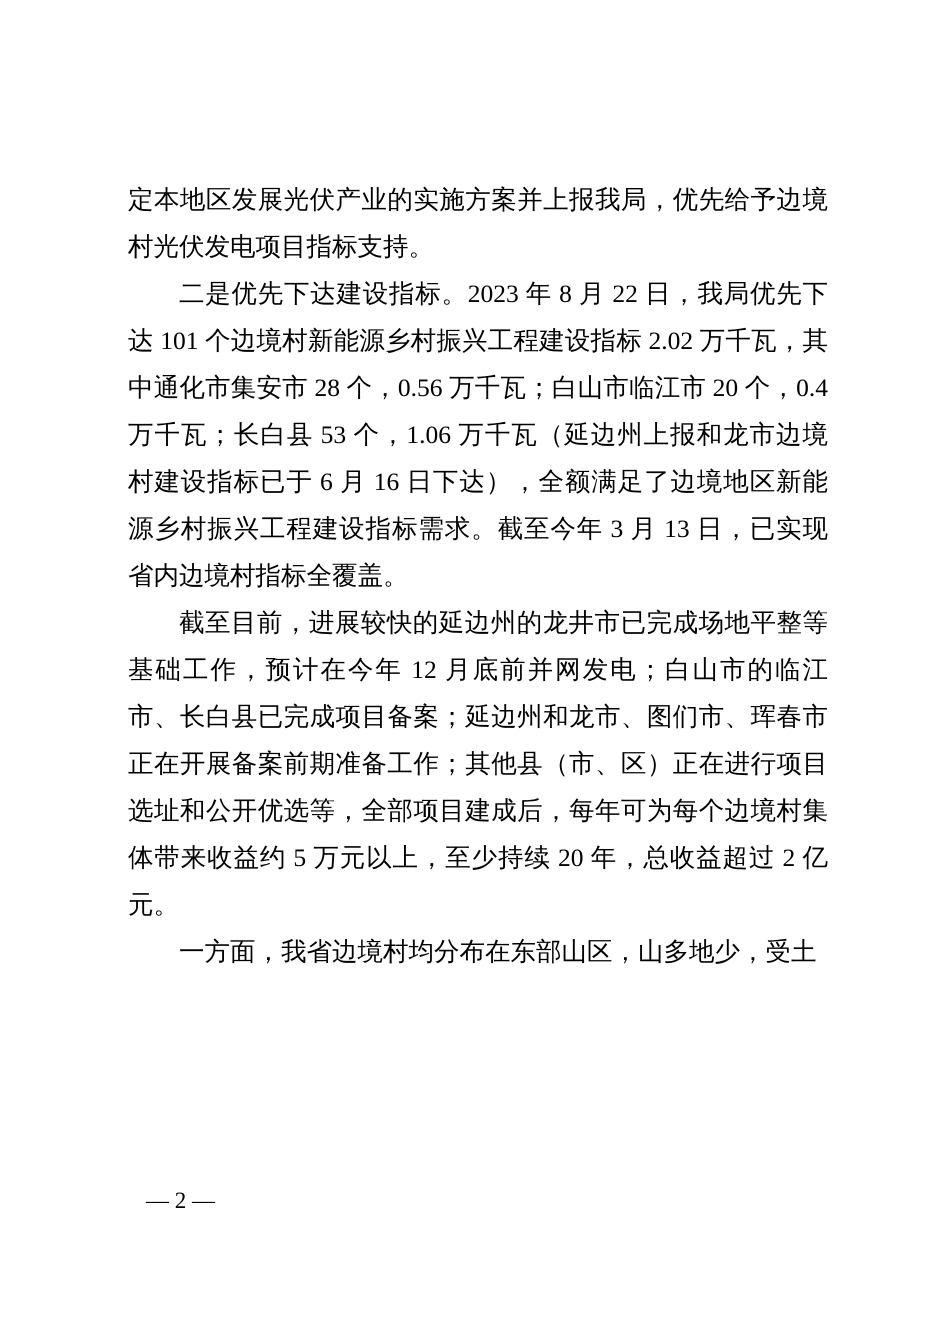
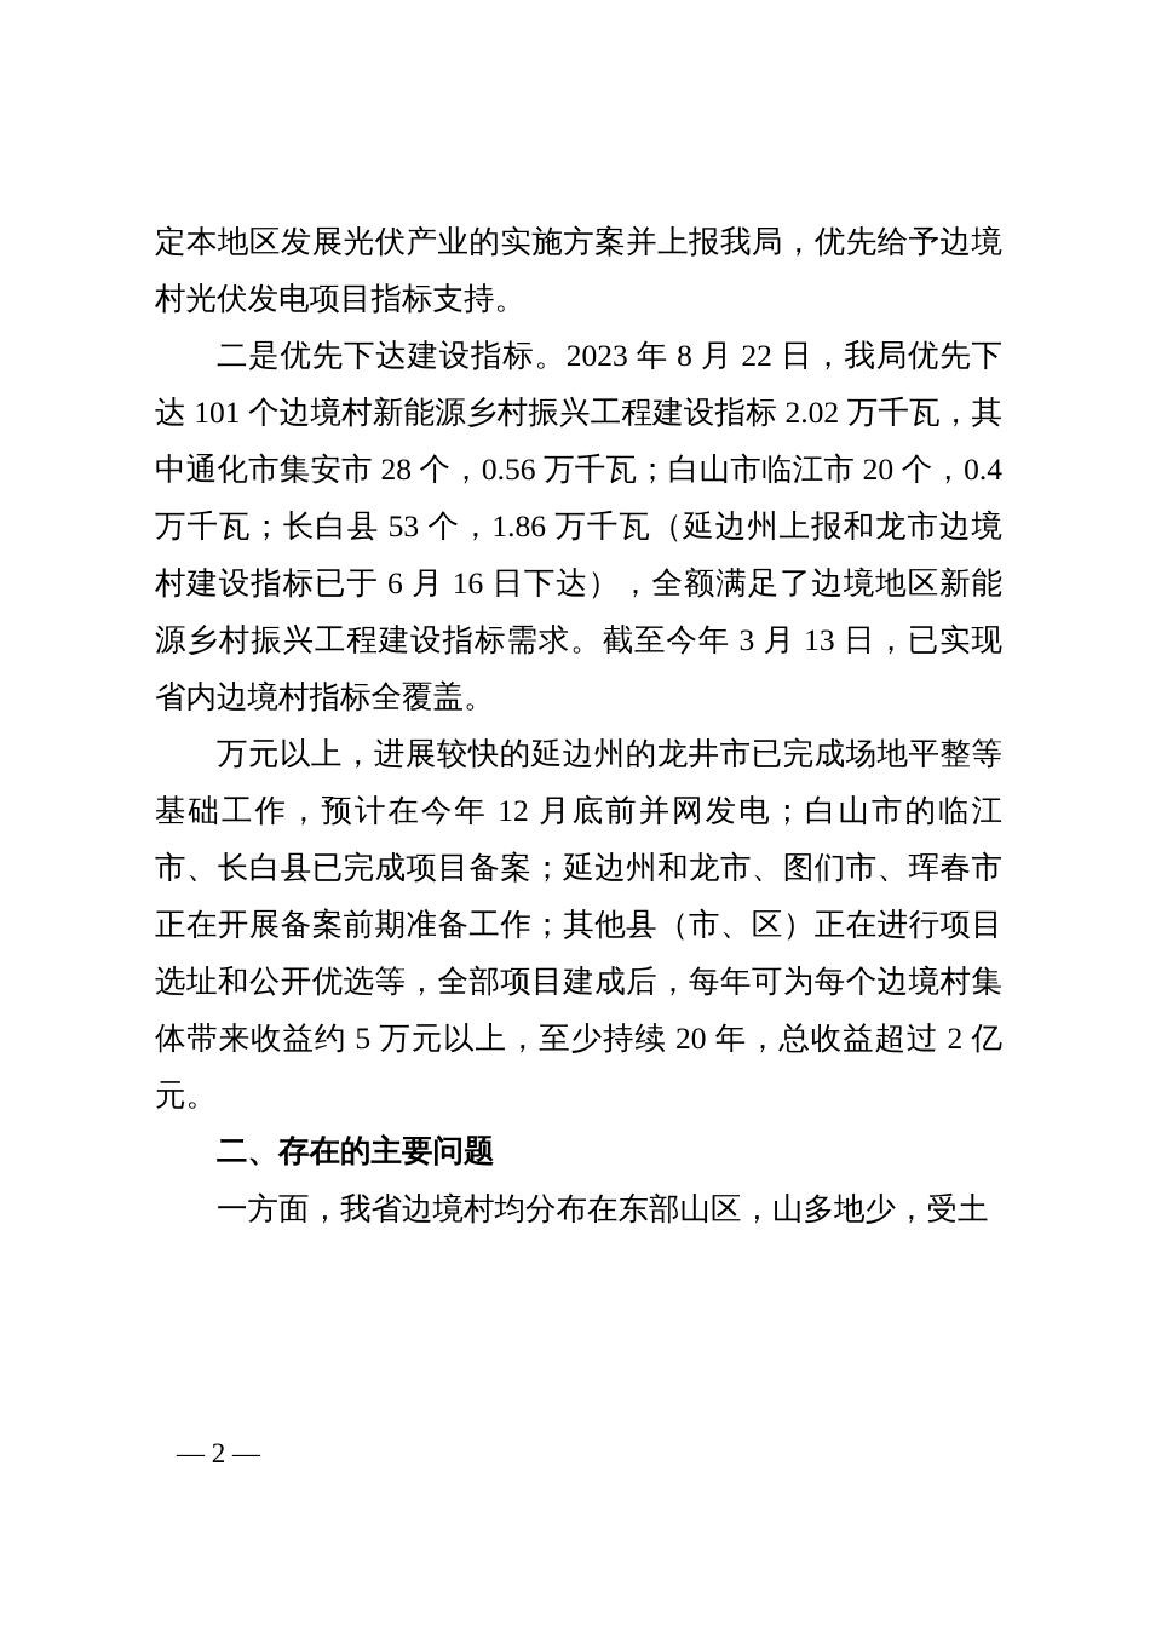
  定本地区发展光伏产业的实施方案并上报我局，优先给予边境村光伏发电项目指标支持。
- 二是优先下达建设指标。2023 年 8 月 22 日，我局优先下达 101 个边境村新能源乡村振兴工程建设指标 2.02 万千瓦，其中通化市集安市 28 个，0.56 万千瓦；白山市临江市 20 个，0.4 万千瓦；长白县 53 个，1.06 万千瓦（延边州上报和龙市边境村建设指标已于 6 月 16 日下达），全额满足了边境地区新能源乡村振兴工程建设指标需求。截至今年 3 月 13 日，已实现省内边境村指标全覆盖。
+ 二是优先下达建设指标。2023 年 8 月 22 日，我局优先下达 101 个边境村新能源乡村振兴工程建设指标 2.02 万千瓦，其中通化市集安市 28 个，0.56 万千瓦；白山市临江市 20 个，0.4 万千瓦；长白县 53 个，1.86 万千瓦（延边州上报和龙市边境村建设指标已于 6 月 16 日下达），全额满足了边境地区新能源乡村振兴工程建设指标需求。截至今年 3 月 13 日，已实现省内边境村指标全覆盖。
- 截至目前，进展较快的延边州的龙井市已完成场地平整等基础工作，预计在今年 12 月底前并网发电；白山市的临江市、长白县已完成项目备案；延边州和龙市、图们市、珲春市正在开展备案前期准备工作；其他县（市、区）正在进行项目选址和公开优选等，全部项目建成后，每年可为每个边境村集体带来收益约 5 万元以上，至少持续 20 年，总收益超过 2 亿元。
+ 万元以上，进展较快的延边州的龙井市已完成场地平整等基础工作，预计在今年 12 月底前并网发电；白山市的临江市、长白县已完成项目备案；延边州和龙市、图们市、珲春市正在开展备案前期准备工作；其他县（市、区）正在进行项目选址和公开优选等，全部项目建成后，每年可为每个边境村集体带来收益约 5 万元以上，至少持续 20 年，总收益超过 2 亿元。
+ 二、存在的主要问题
  一方面，我省边境村均分布在东部山区，山多地少，受土
  — 2 —
